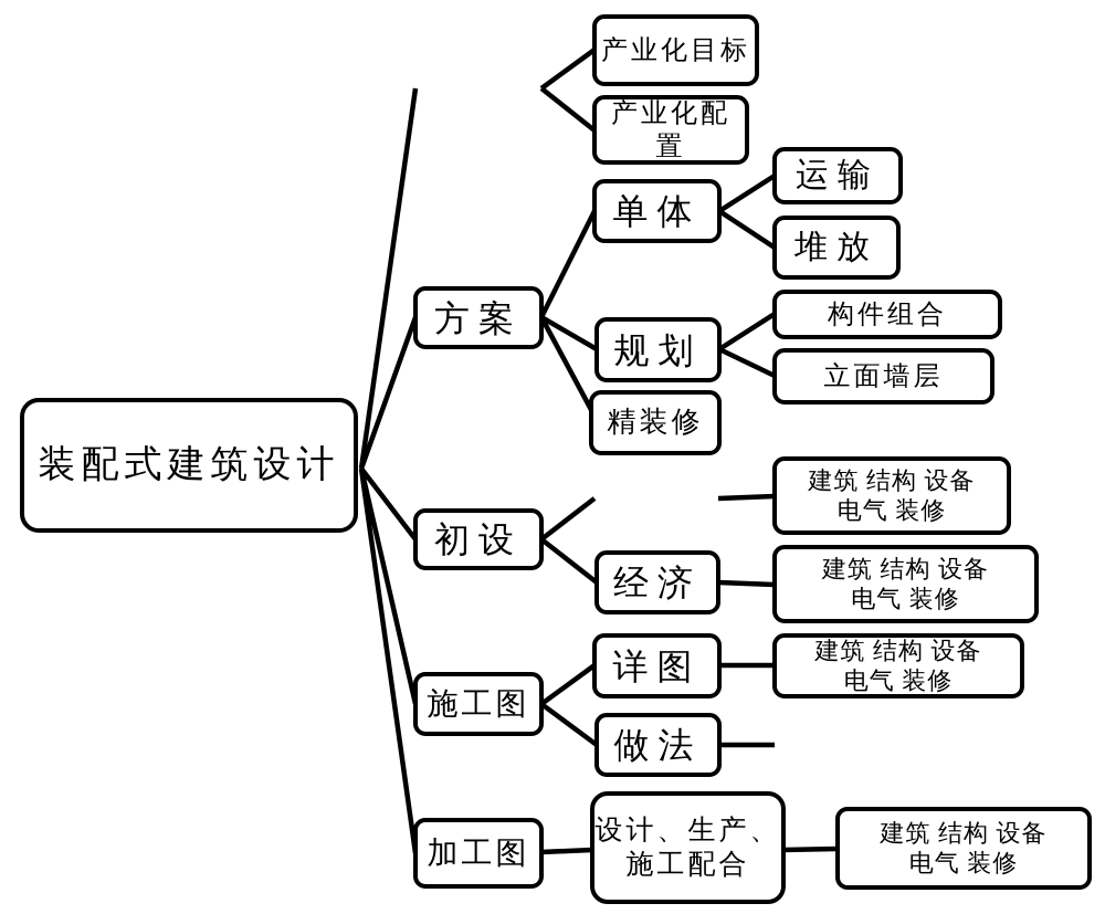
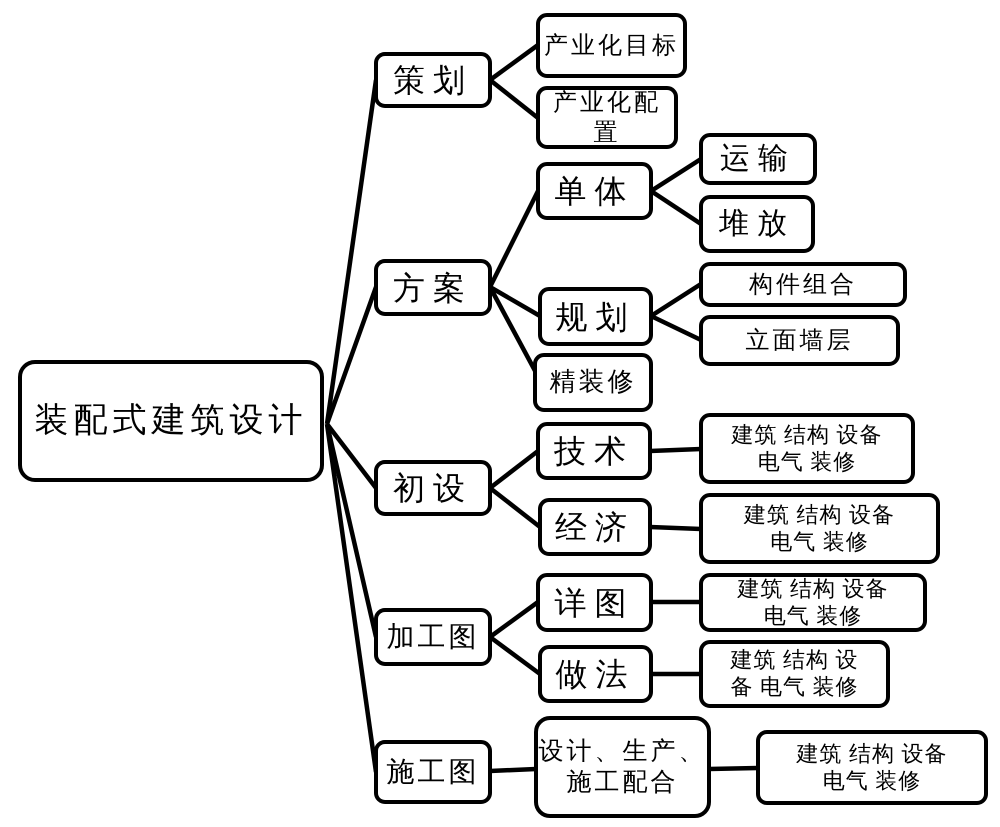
  装配式建筑设计
+ 策划
  产业化目标
  产业化配置
  方案
  单体
  运输
  堆放
  规划
  构件组合
  立面墙层
  精装修
  初设
+ 技术
  建筑 结构 设备
  电气 装修
  经济
  建筑 结构 设备
  电气 装修
- 施工图
+ 加工图
  详图
  建筑 结构 设备
  电气 装修
  做法
+ 建筑 结构 设
+ 备 电气 装修
- 加工图
+ 施工图
  设计、生产、
  施工配合
  建筑 结构 设备
  电气 装修
